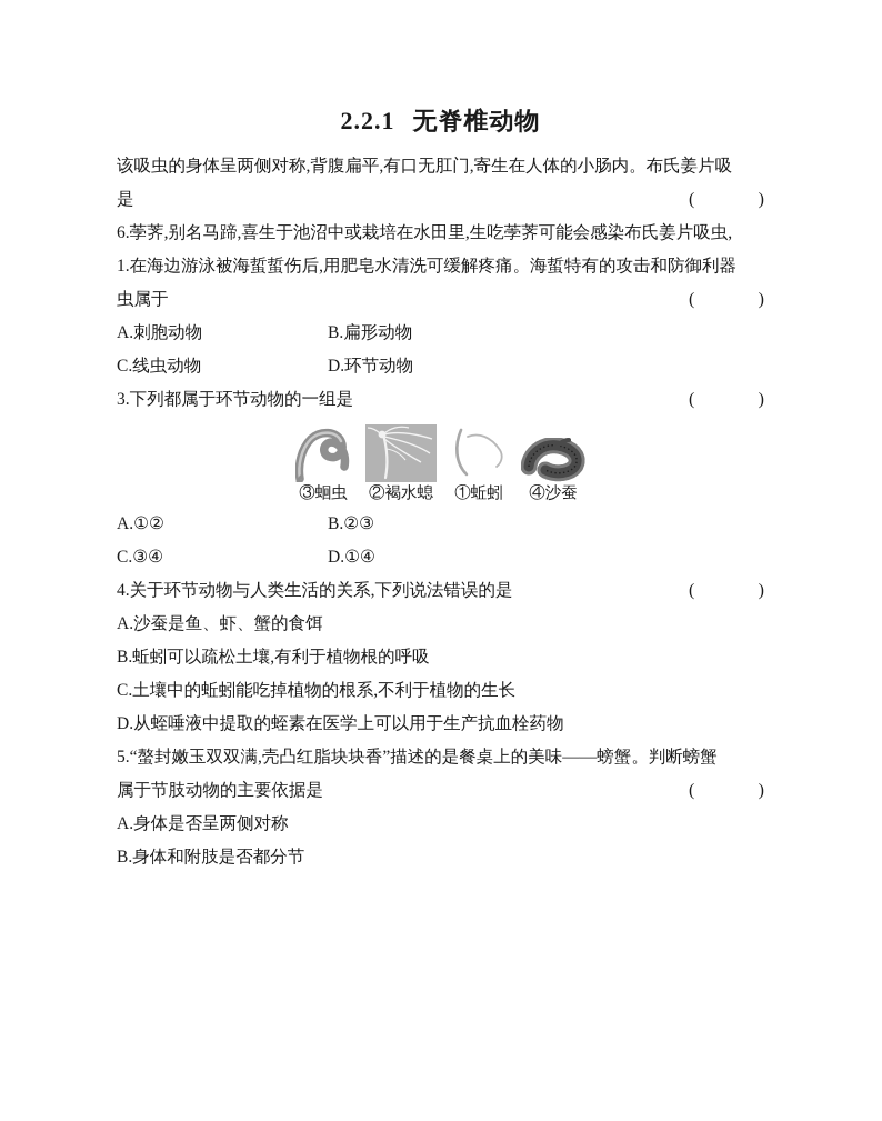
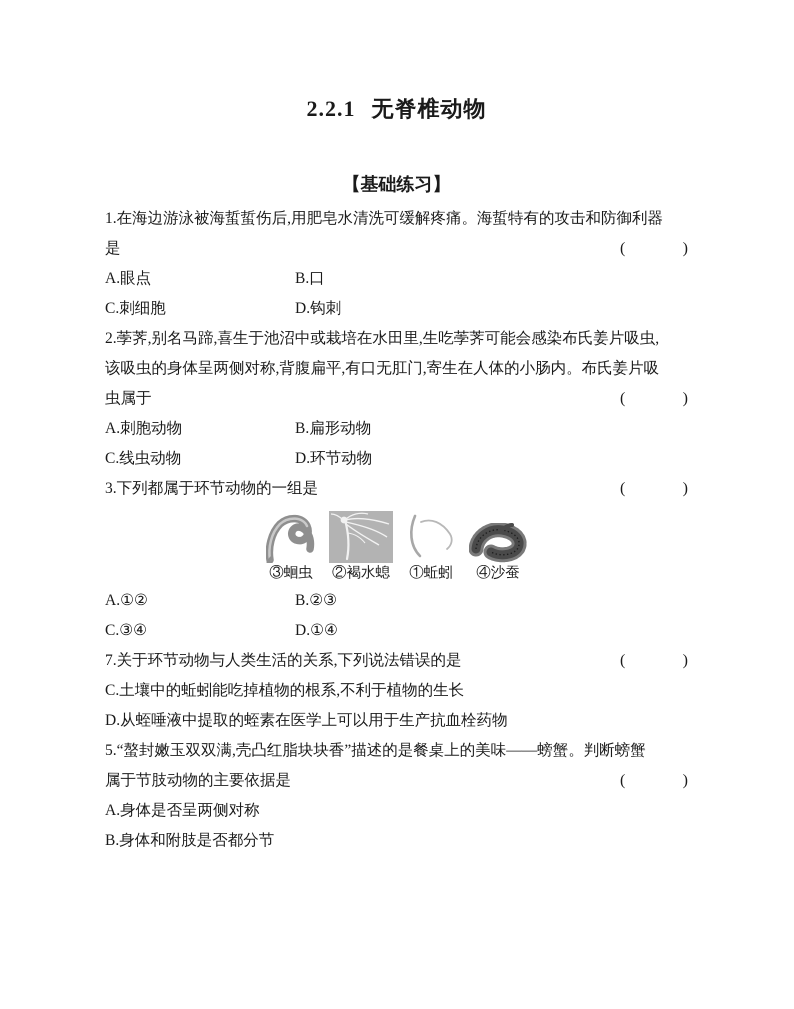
  2.2.1 无脊椎动物
+ 【基础练习】
- 该吸虫的身体呈两侧对称,背腹扁平,有口无肛门,寄生在人体的小肠内。布氏姜片吸
+ 1.在海边游泳被海蜇蜇伤后,用肥皂水清洗可缓解疼痛。海蜇特有的攻击和防御利器
  是
  (
  )
+ A.眼点
+ B.口
+ C.刺细胞
+ D.钩刺
- 6.荸荠,别名马蹄,喜生于池沼中或栽培在水田里,生吃荸荠可能会感染布氏姜片吸虫,
+ 2.荸荠,别名马蹄,喜生于池沼中或栽培在水田里,生吃荸荠可能会感染布氏姜片吸虫,
- 1.在海边游泳被海蜇蜇伤后,用肥皂水清洗可缓解疼痛。海蜇特有的攻击和防御利器
+ 该吸虫的身体呈两侧对称,背腹扁平,有口无肛门,寄生在人体的小肠内。布氏姜片吸
  虫属于
  (
  )
  A.刺胞动物
  B.扁形动物
  C.线虫动物
  D.环节动物
  3.下列都属于环节动物的一组是
  (
  )
  ③蛔虫
  ②褐水螅
  ①蚯蚓
  ④沙蚕
  A.①②
  B.②③
  C.③④
  D.①④
- 4.关于环节动物与人类生活的关系,下列说法错误的是
+ 7.关于环节动物与人类生活的关系,下列说法错误的是
  (
  )
- A.沙蚕是鱼、虾、蟹的食饵
- B.蚯蚓可以疏松土壤,有利于植物根的呼吸
  C.土壤中的蚯蚓能吃掉植物的根系,不利于植物的生长
  D.从蛭唾液中提取的蛭素在医学上可以用于生产抗血栓药物
  5.“螯封嫩玉双双满,壳凸红脂块块香”描述的是餐桌上的美味——螃蟹。判断螃蟹
  属于节肢动物的主要依据是
  (
  )
  A.身体是否呈两侧对称
  B.身体和附肢是否都分节
